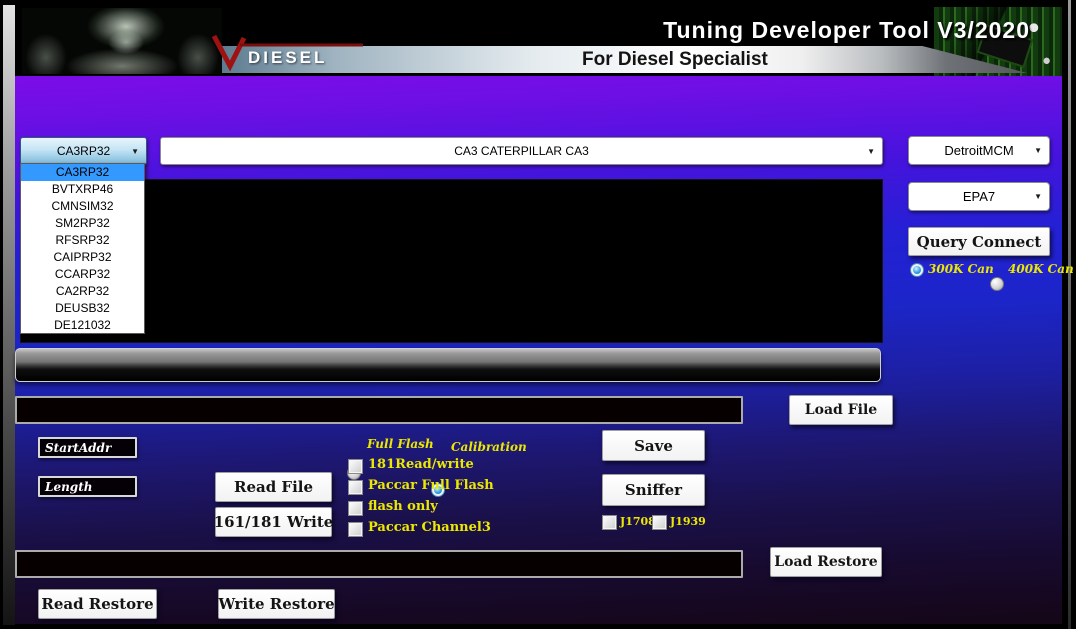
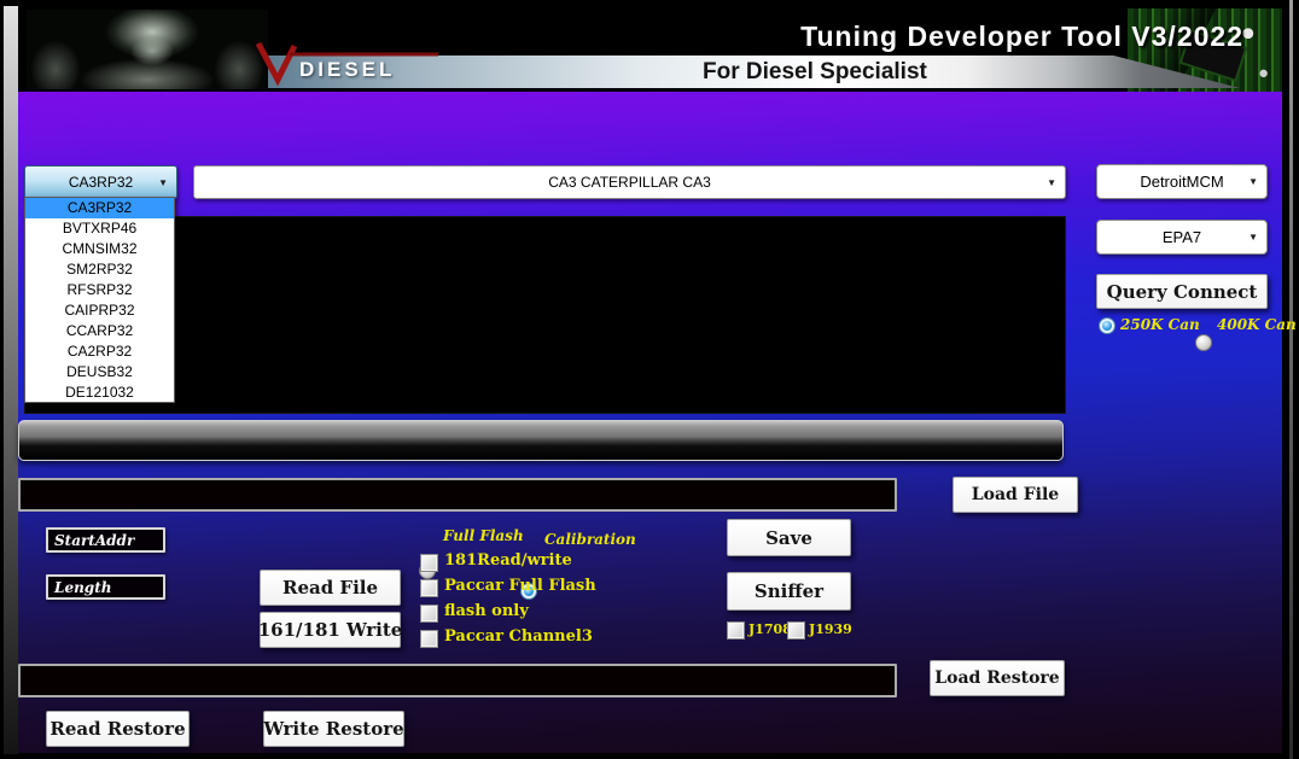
  DIESEL
- Tuning Developer Tool V3/2020
+ Tuning Developer Tool V3/2022
  For Diesel Specialist
  CA3RP32
  ▼
  CA3 CATERPILLAR CA3
  ▼
  DetroitMCM
  ▼
  EPA7
  ▼
  Query Connect
- 300K Can
+ 250K Can
  400K Can
  CA3RP32
  BVTXRP46
  CMNSIM32
  SM2RP32
  RFSRP32
  CAIPRP32
  CCARP32
  CA2RP32
  DEUSB32
  DE121032
  Load File
  StartAddr
  Length
  Read File
  161/181 Write
  Full Flash
  Calibration
  181Read/write
  Paccar Full Flash
  flash only
  Paccar Channel3
  Save
  Sniffer
  J170
  J1939
  Load Restore
  Read Restore
  Write Restore
